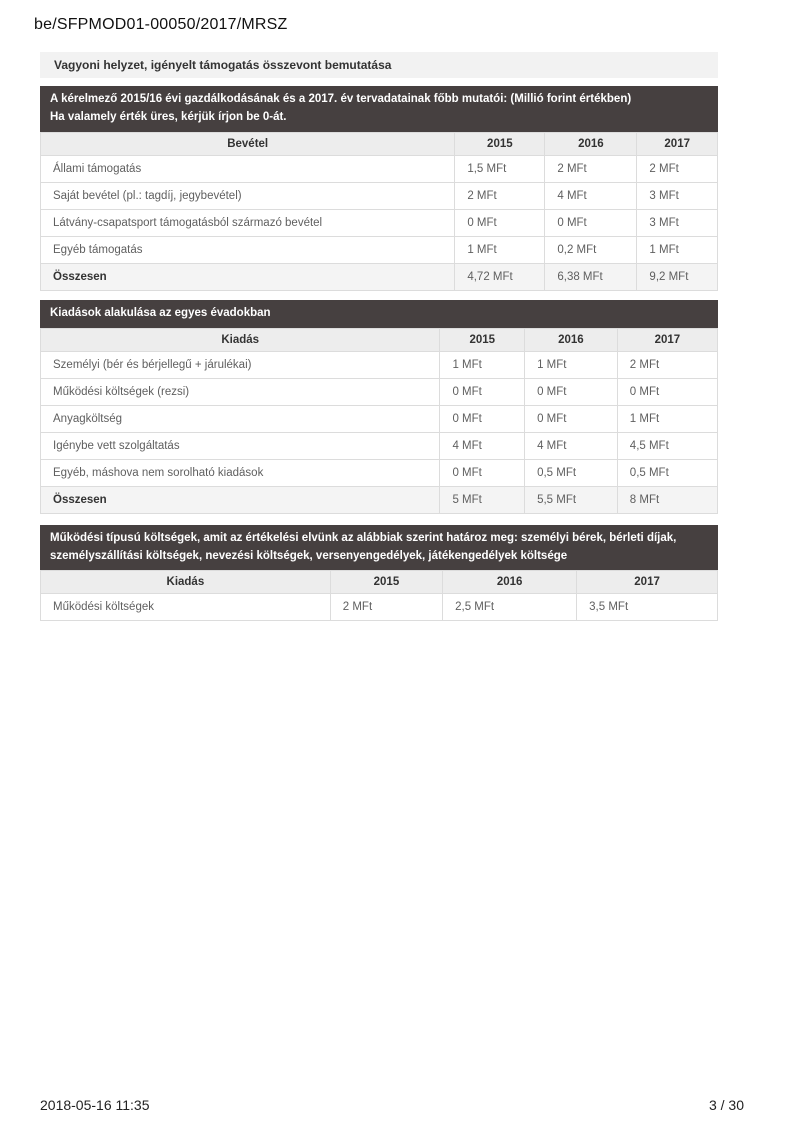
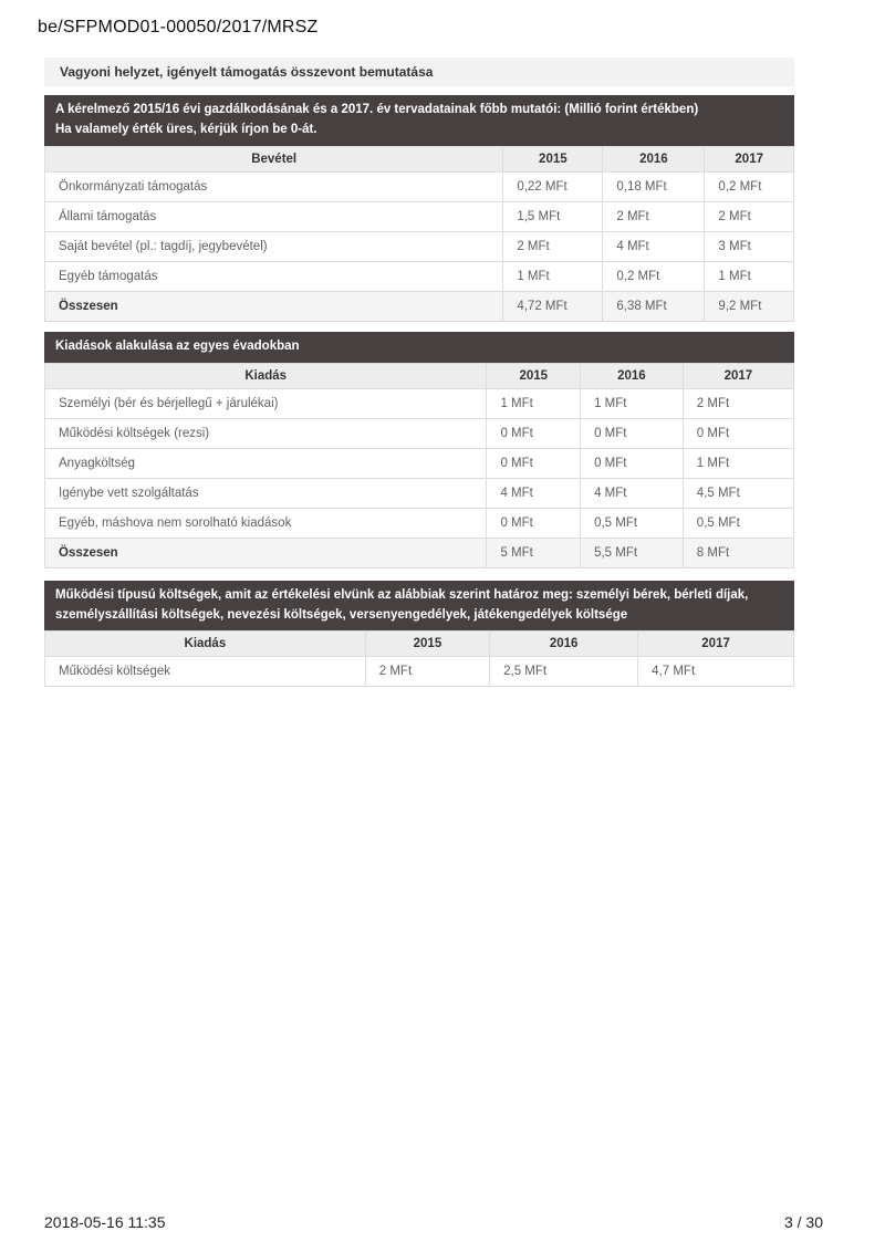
  be/SFPMOD01-00050/2017/MRSZ
  Vagyoni helyzet, igényelt támogatás összevont bemutatása
  A kérelmező 2015/16 évi gazdálkodásának és a 2017. év tervadatainak főbb mutatói: (Millió forint értékben)
  Ha valamely érték üres, kérjük írjon be 0-át.
  Bevétel	2015	2016	2017
+ Önkormányzati támogatás	0,22 MFt	0,18 MFt	0,2 MFt
  Állami támogatás	1,5 MFt	2 MFt	2 MFt
  Saját bevétel (pl.: tagdíj, jegybevétel)	2 MFt	4 MFt	3 MFt
- Látvány-csapatsport támogatásból származó bevétel	0 MFt	0 MFt	3 MFt
  Egyéb támogatás	1 MFt	0,2 MFt	1 MFt
  Összesen	4,72 MFt	6,38 MFt	9,2 MFt
  Kiadások alakulása az egyes évadokban
  Kiadás	2015	2016	2017
  Személyi (bér és bérjellegű + járulékai)	1 MFt	1 MFt	2 MFt
  Működési költségek (rezsi)	0 MFt	0 MFt	0 MFt
  Anyagköltség	0 MFt	0 MFt	1 MFt
  Igénybe vett szolgáltatás	4 MFt	4 MFt	4,5 MFt
  Egyéb, máshova nem sorolható kiadások	0 MFt	0,5 MFt	0,5 MFt
  Összesen	5 MFt	5,5 MFt	8 MFt
  Működési típusú költségek, amit az értékelési elvünk az alábbiak szerint határoz meg: személyi bérek, bérleti díjak, személyszállítási költségek, nevezési költségek, versenyengedélyek, játékengedélyek költsége
  Kiadás	2015	2016	2017
- Működési költségek	2 MFt	2,5 MFt	3,5 MFt
+ Működési költségek	2 MFt	2,5 MFt	4,7 MFt
  2018-05-16 11:35
  3 / 30
